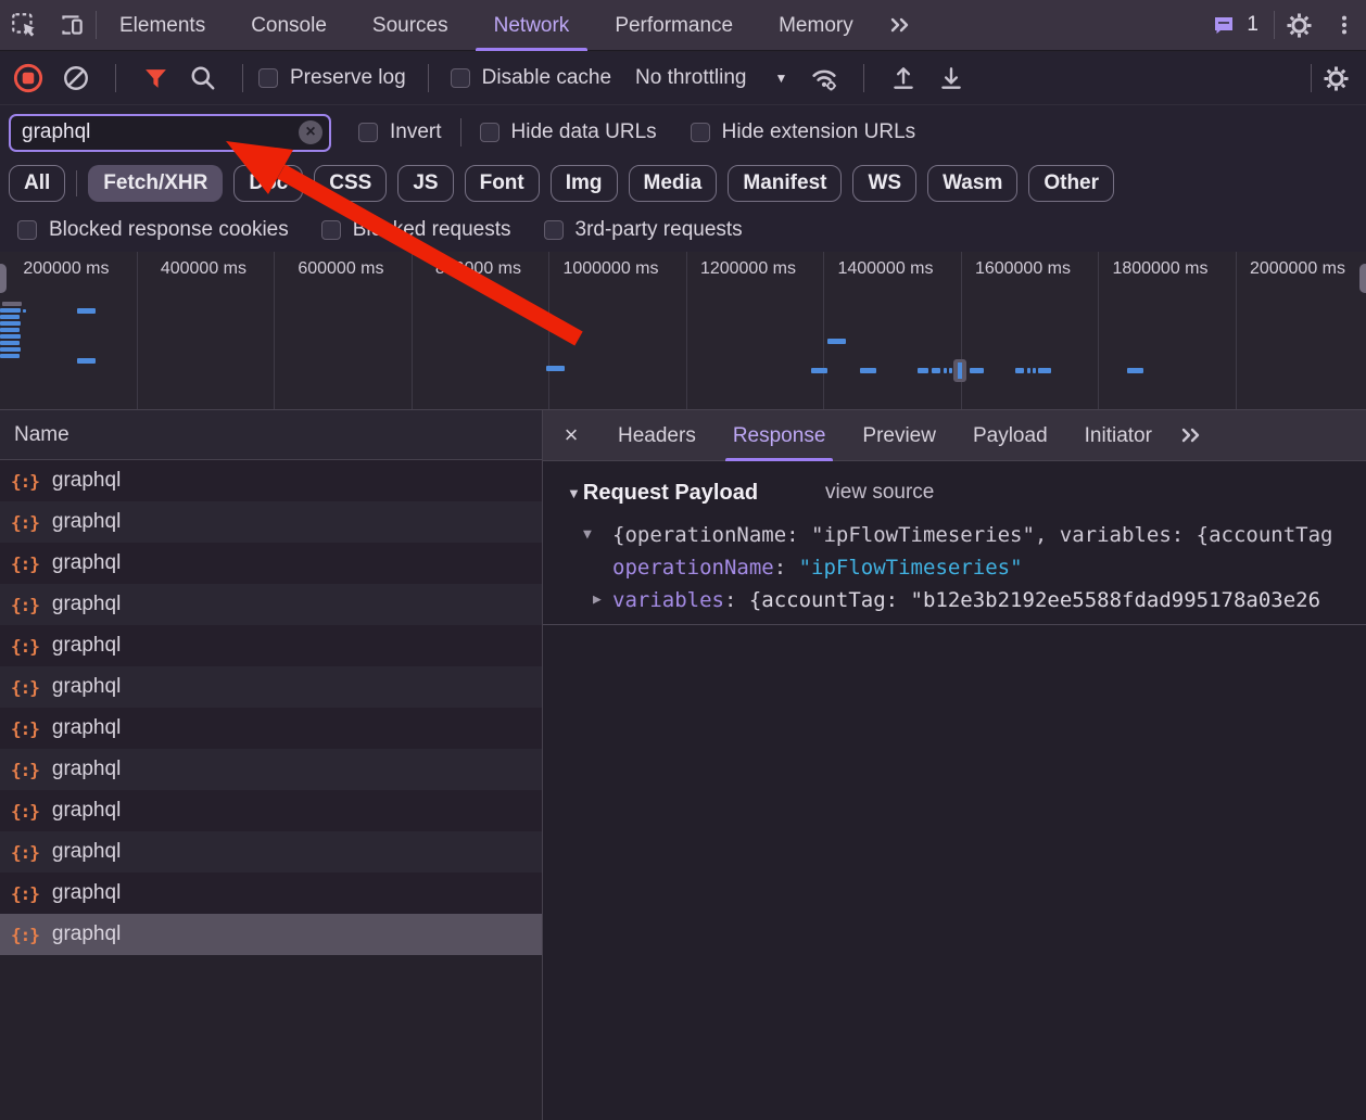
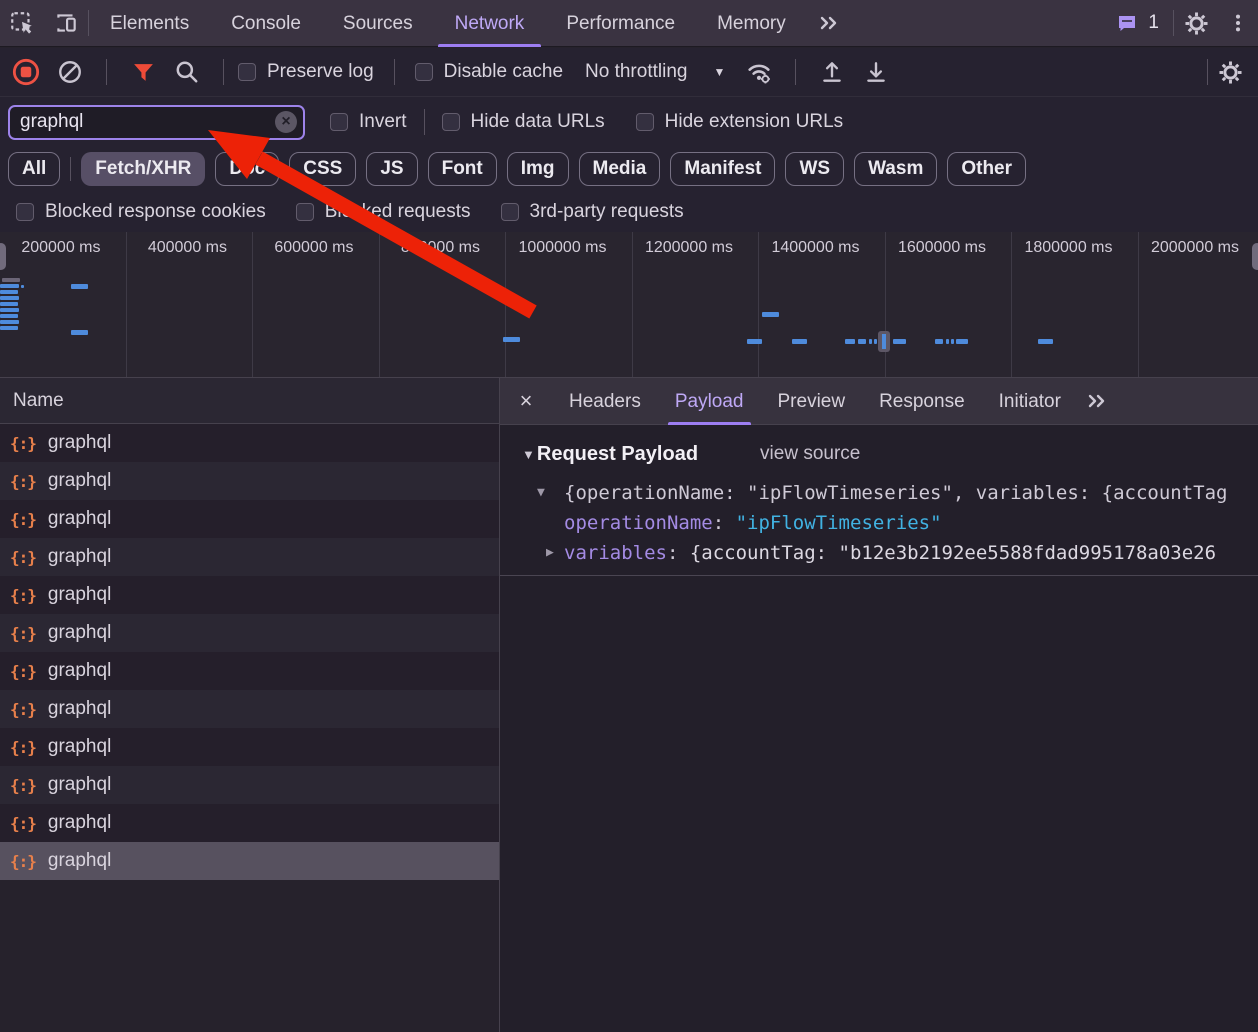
  Elements
  Console
  Sources
  Network
  Performance
  Memory
  1
  Preserve log
  Disable cache
  No throttling
  ▼
  graphql
  ×
  Invert
  Hide data URLs
  Hide extension URLs
  All
  Fetch/XHR
  CSS
  JS
  Font
  Img
  Media
  Manifest
  WS
  Wasm
  Other
  Blocked response cookies
  Bed requests
  3rd-party requests
  200000 ms
  400000 ms
  600000 ms
  1000000 ms
  1200000 ms
  1400000 ms
  1600000 ms
  1800000 ms
  2000000 ms
  Name
  {:}
  graphql
  {:}
  graphql
  {:}
  graphql
  {:}
  graphql
  {:}
  graphql
  {:}
  graphql
  {:}
  graphql
  {:}
  graphql
  {:}
  graphql
  {:}
  graphql
  {:}
  graphql
  {:}
  graphql
  ×
  Headers
- Response
+ Payload
  Preview
- Payload
+ Response
  Initiator
  ▼
  Request Payload
  view source
  ▼
  {operationName: "ipFlowTimeseries", variables: {accountTag
  operationName: "ipFlowTimeseries"
  ▶
  variables: {accountTag: "b12e3b2192ee5588fdad995178a03e26
